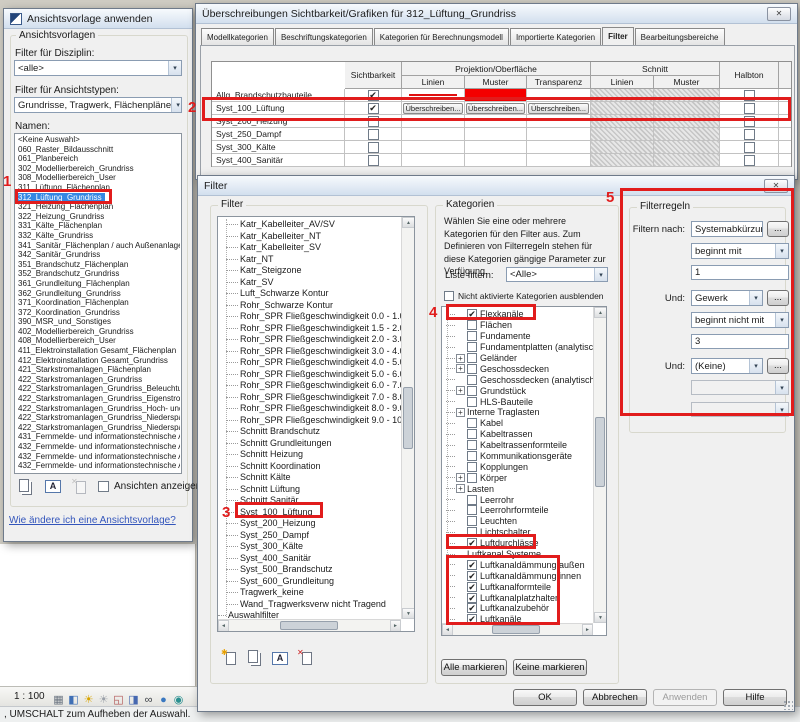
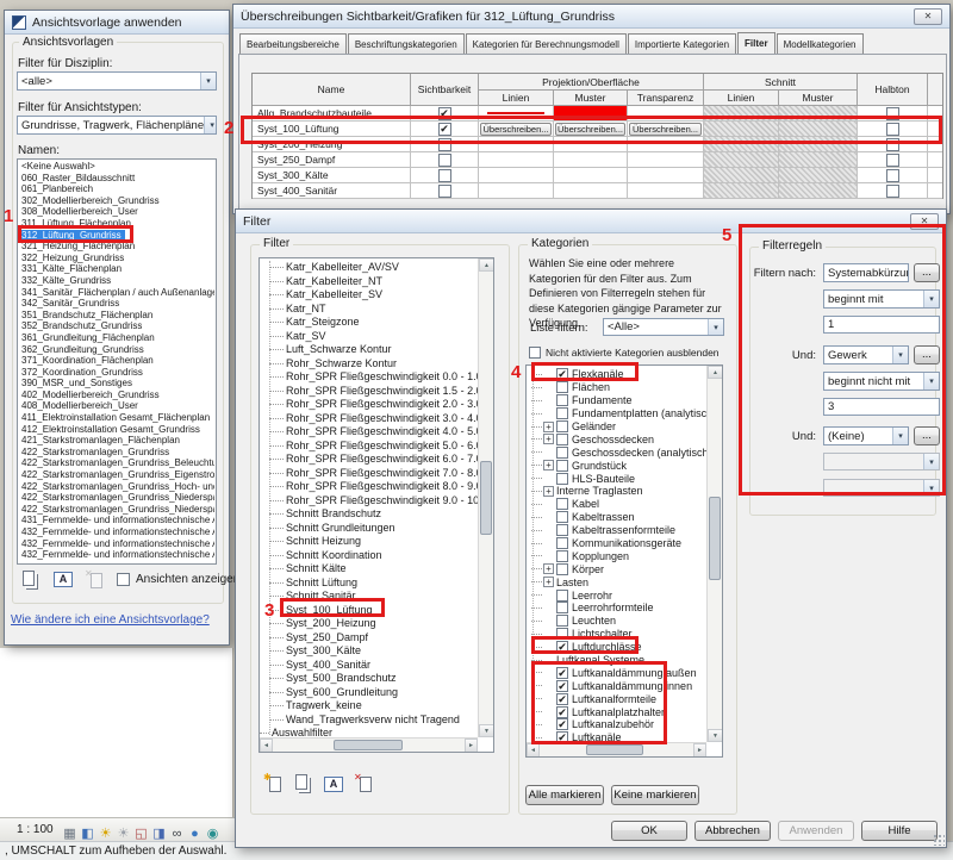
  1 : 100
  ▦ ◧ ☀ ☀ ◱ ◨ ∞ ● ◉
  , UMSCHALT zum Aufheben der Auswahl.
  Ansichtsvorlage anwenden
  Ansichtsvorlagen
  Filter für Disziplin:
  <alle>
  Filter für Ansichtstypen:
  Grundrisse, Tragwerk, Flächenpläne
  Namen:
  <Keine Auswahl>
  060_Raster_Bildausschnitt
  061_Planbereich
  302_Modellierbereich_Grundriss
  308_Modellierbereich_User
  311_Lüftung_Flächenplan
  312_Lüftung_Grundriss
  321_Heizung_Flächenplan
  322_Heizung_Grundriss
  331_Kälte_Flächenplan
  332_Kälte_Grundriss
  341_Sanitär_Flächenplan / auch Außenanlag
  342_Sanitär_Grundriss
  351_Brandschutz_Flächenplan
  352_Brandschutz_Grundriss
  361_Grundleitung_Flächenplan
  362_Grundleitung_Grundriss
  371_Koordination_Flächenplan
  372_Koordination_Grundriss
  390_MSR_und_Sonstiges
  402_Modellierbereich_Grundriss
  408_Modellierbereich_User
  411_Elektroinstallation Gesamt_Flächenplan
  412_Elektroinstallation Gesamt_Grundriss
  421_Starkstromanlagen_Flächenplan
  422_Starkstromanlagen_Grundriss
  422_Starkstromanlagen_Grundriss_Beleuchtu
  422_Starkstromanlagen_Grundriss_Eigenstro
  422_Starkstromanlagen_Grundriss_Hoch- un
  422_Starkstromanlagen_Grundriss_Niedersp
  422_Starkstromanlagen_Grundriss_Niedersp
  431_Fernmelde- und informationstechnische
  432_Fernmelde- und informationstechnische
  432_Fernmelde- und informationstechnische
  432_Fernmelde- und informationstechnische
  A
  ✕
  Ansichten anzeige
  Wie ändere ich eine Ansichtsvorlage?
  Überschreibungen Sichtbarkeit/Grafiken für 312_Lüftung_Grundriss
  ✕
- Modellkategorien
+ Bearbeitungsbereiche
  Beschriftungskategorien
  Kategorien für Berechnungsmodell
  Importierte Kategorien
  Filter
- Bearbeitungsbereiche
+ Modellkategorien
+ Name
  Sichtbarkeit
  Projektion/Oberfläche
  Schnitt
  Halbton
  Linien
  Muster
  Transparenz
  Linien
  Muster
  Allg. Brandschutzbauteile
  ✔
  Syst_100_Lüftung
  ✔
  Überschreiben...
  Überschreiben...
  Überschreiben...
  Syst_200_Heizung
  Syst_250_Dampf
  Syst_300_Kälte
  Syst_400_Sanitär
  Filter
  ✕
  Filter
  Katr_Kabelleiter_AV/SV
  Katr_Kabelleiter_NT
  Katr_Kabelleiter_SV
  Katr_NT
  Katr_Steigzone
  Katr_SV
  Luft_Schwarze Kontur
  Rohr_Schwarze Kontur
  Rohr_SPR Fließgeschwindigkeit 0.0 - 1.
  Rohr_SPR Fließgeschwindigkeit 1.5 - 2.
  Rohr_SPR Fließgeschwindigkeit 2.0 - 3.
  Rohr_SPR Fließgeschwindigkeit 3.0 - 4.
  Rohr_SPR Fließgeschwindigkeit 4.0 - 5.
  Rohr_SPR Fließgeschwindigkeit 5.0 - 6.
  Rohr_SPR Fließgeschwindigkeit 6.0 - 7.
  Rohr_SPR Fließgeschwindigkeit 7.0 - 8.
  Rohr_SPR Fließgeschwindigkeit 8.0 - 9.
  Rohr_SPR Fließgeschwindigkeit 9.0 - 10
  Schnitt Brandschutz
  Schnitt Grundleitungen
  Schnitt Heizung
  Schnitt Koordination
  Schnitt Kälte
  Schnitt Lüftung
  Schnitt Sanitär
  Syst_100_Lüftung
  Syst_200_Heizung
  Syst_250_Dampf
  Syst_300_Kälte
  Syst_400_Sanitär
  Syst_500_Brandschutz
  Syst_600_Grundleitung
  Tragwerk_keine
  Wand_Tragwerksverw nicht Tragend
  Auswahlfilter
  ✱
  A
  ✕
  Kategorien
  Wählen Sie eine oder mehrere Kategorien für den Filter aus. Zum Definieren von Filterregeln stehen für diese Kategorien gängige Parameter zur Verfügung.
  Liste filtern:
  <Alle>
  Nicht aktivierte Kategorien ausblenden
  ✔
  Flexkanäle
  Flächen
  Fundamente
  Fundamentplatten (analytisc
  +
  Geländer
  +
  Geschossdecken
  Geschossdecken (analytisc
  +
  Grundstück
  HLS-Bauteile
  +
  Interne Traglasten
  Kabel
  Kabeltrassen
  Kabeltrassenformteile
  Kommunikationsgeräte
  Kopplungen
  +
  Körper
  +
  Lasten
  Leerrohr
  Leerrohrformteile
  Leuchten
  Lichtschalter
  ✔
  Luftdurchlässe
  Luftkanal Systeme
  ✔
  Luftkanaldämmung außen
  ✔
  Luftkanaldämmung innen
  ✔
  Luftkanalformteile
  ✔
  Luftkanalplatzhalter
  ✔
  Luftkanalzubehör
  ✔
  Luftkanäle
  Alle markieren
  Keine markieren
  Filterregeln
  Filtern nach:
  Systemabkürzu
  ...
  beginnt mit
  1
  Und:
  Gewerk
  ...
  beginnt nicht mit
  3
  Und:
  (Keine)
  ...
  OK
  Abbrechen
  Anwenden
  Hilfe
  1
  2
  3
  4
  5
